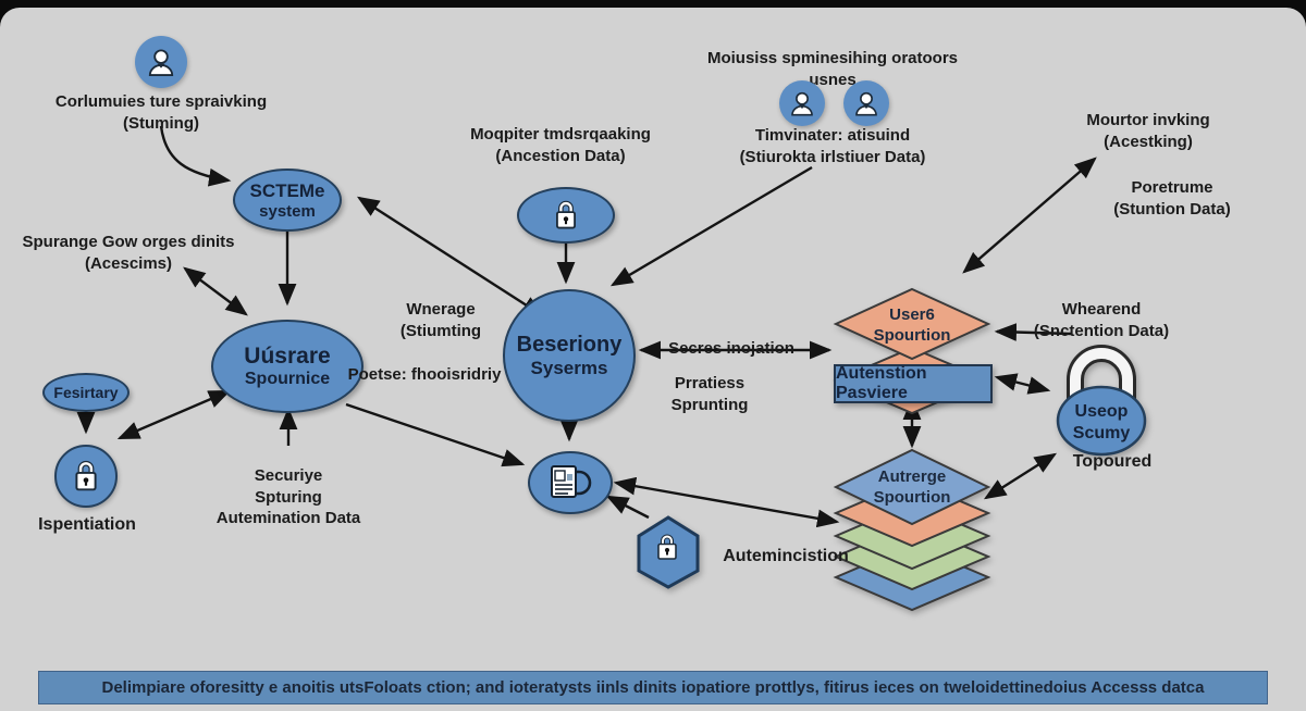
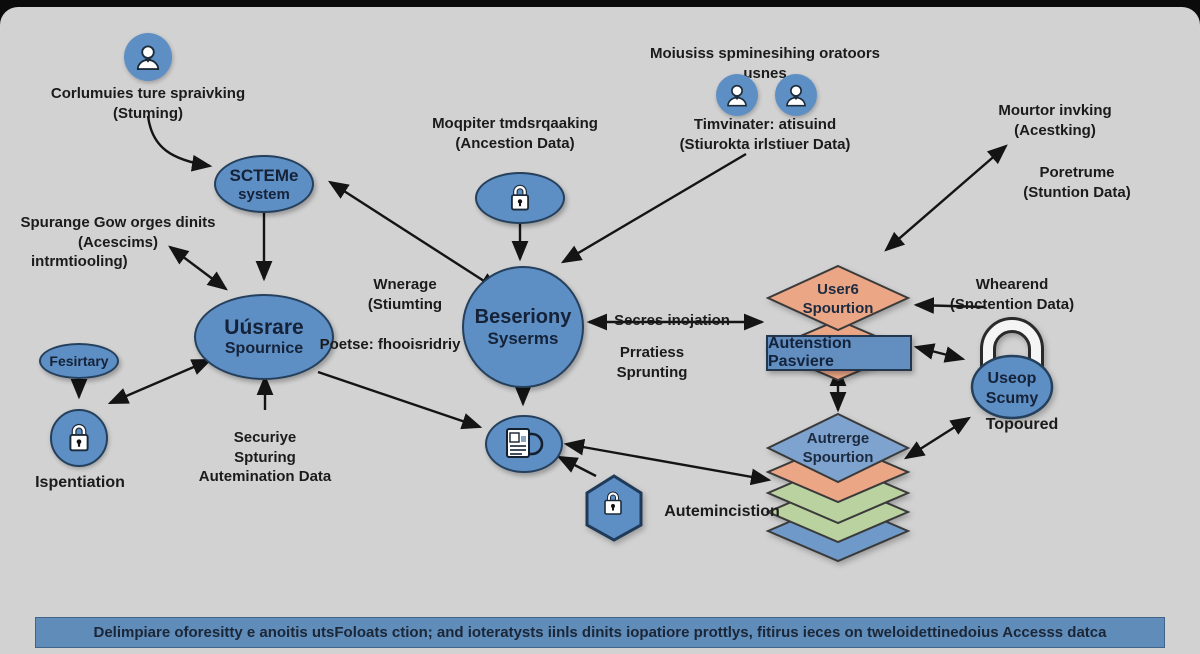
  Corlumuies ture spraivking
  (Stuming)
  SCTEMe
  system
  Spurange Gow orges dinits
  (Acescims)
+ intrmtiooling)
  Uúsrare
  Spournice
  Fesirtary
  Ispentiation
  Moqpiter tmdsrqaaking
  (Ancestion Data)
  Wnerage
  (Stiumting
  Poetse: fhooisridriy
  Beseriony
  Syserms
  Securiye
  Spturing
  Autemination Data
  Moiusiss spminesihing oratoors
  usnes
  Timvinater: atisuind
  (Stiurokta irlstiuer Data)
  Mourtor invking
  (Acestking)
  Poretrume
  (Stuntion Data)
  Whearend
  (Snctention Data)
  Secres inojation
  Prratiess
  Sprunting
  User6
  Spourtion
  Autenstion Pasviere
  Autrerge
  Spourtion
  Autemincistion
  Useop
  Scumy
  Topoured
  Delimpiare oforesitty e anoitis utsFoloats ction; and ioteratysts iinls dinits iopatiore prottlys, fitirus ieces on tweloidettinedoius Accesss datca
